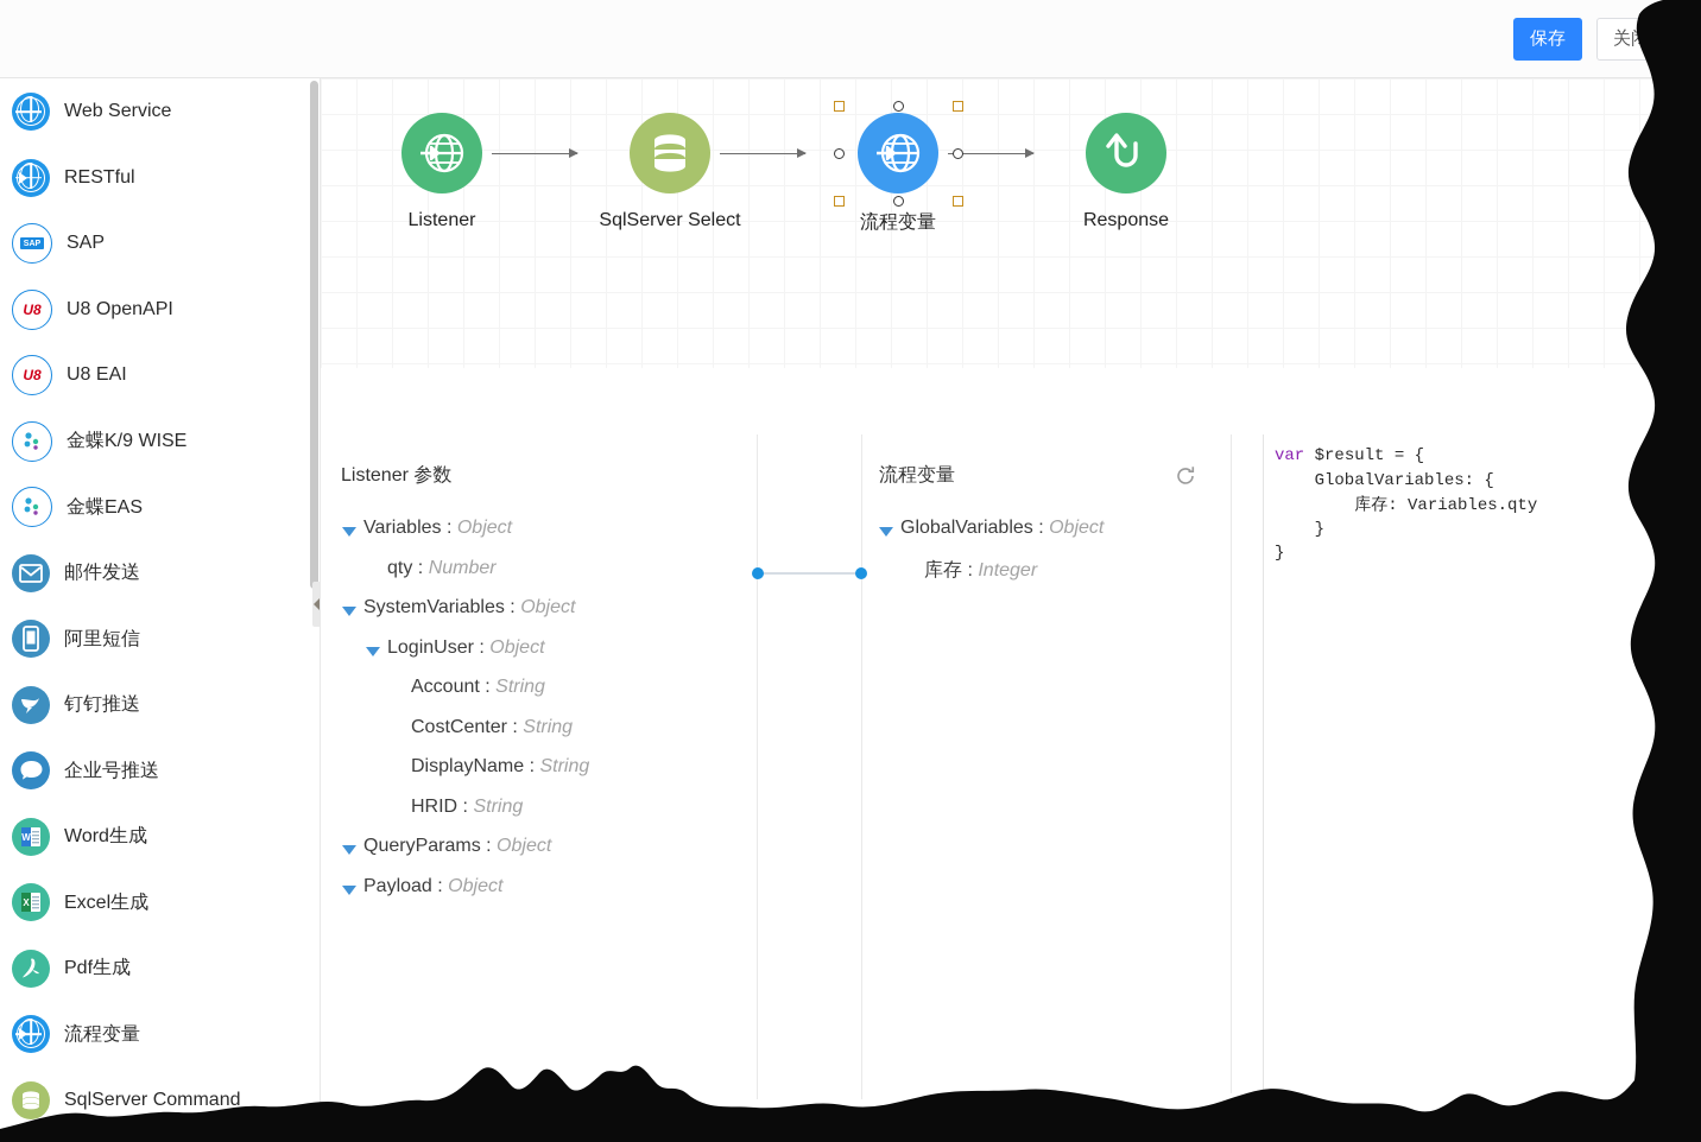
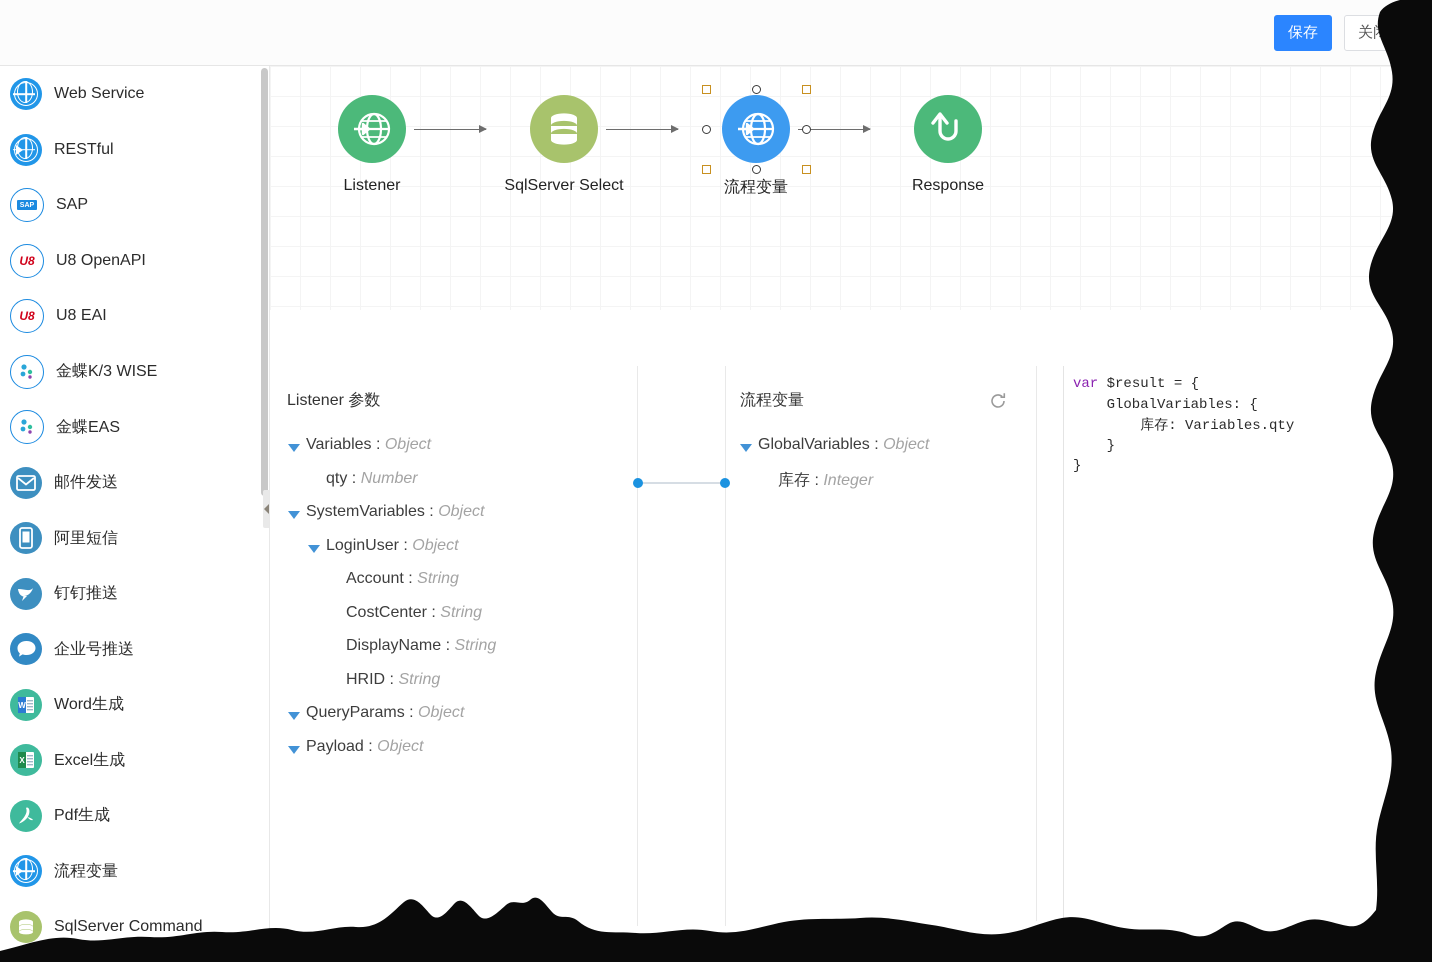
  保存
  Web Service
  RESTful
  SAP
  U8
  U8 OpenAPI
  U8
  U8 EAI
- 金蝶K/9 WISE
+ 金蝶K/3 WISE
  金蝶EAS
  邮件发送
  阿里短信
  钉钉推送
  企业号推送
  W
  Word生成
  X
  Excel生成
  Pdf生成
  流程变量
  SqlServer Command
  Listener
  SqlServer Select
  流程变量
  Response
  Listener 参数
  Variables : Object
  qty : Number
  SystemVariables : Object
  LoginUser : Object
  Account : String
  CostCenter : String
  DisplayName : String
  HRID : String
  QueryParams : Object
  Payload : Object
  流程变量
  GlobalVariables : Object
  库存 : Integer
  var $result = {
  GlobalVariables: {
  库存: Variables.qty
  }
  }
